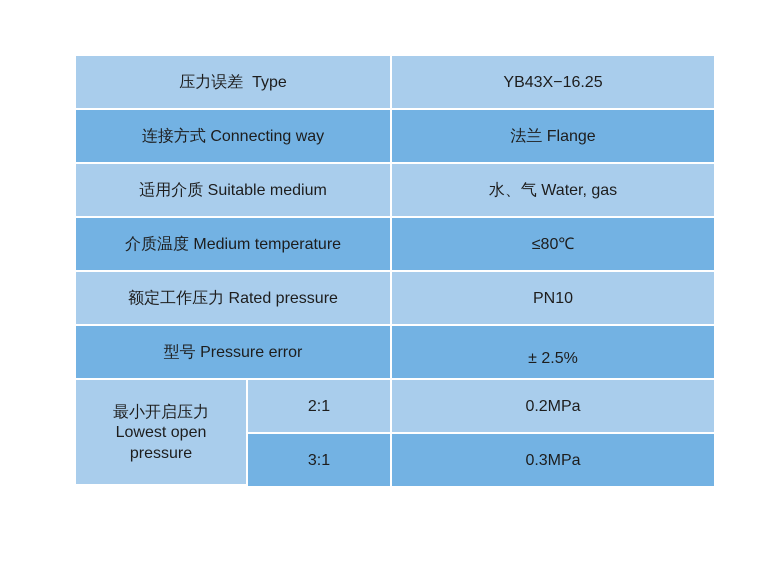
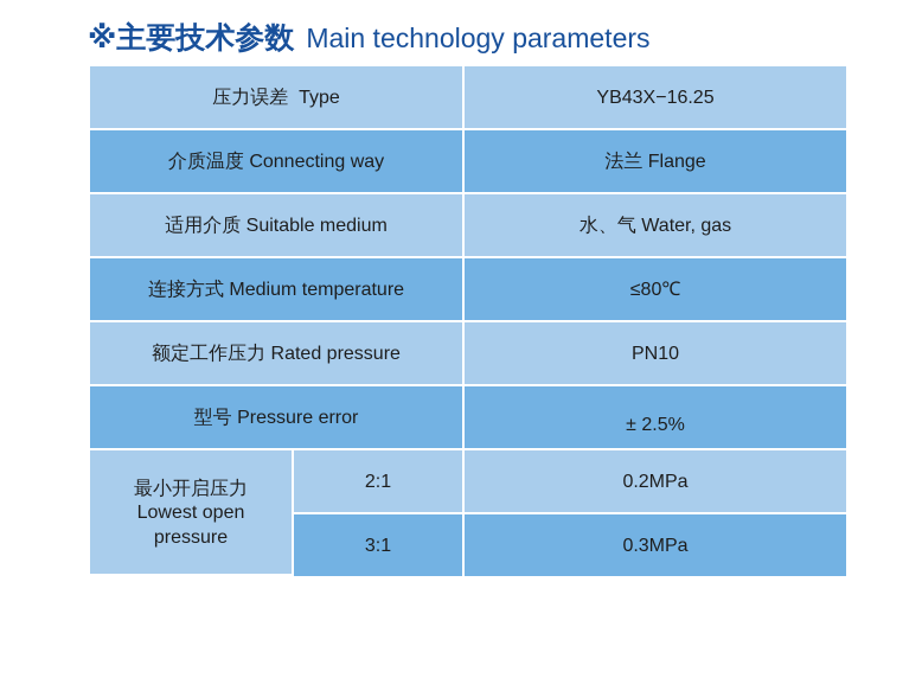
+ ※主要技术参数 Main technology parameters
  压力误差 Type	YB43X−16.25
- 连接方式 Connecting way	法兰 Flange
+ 介质温度 Connecting way	法兰 Flange
  适用介质 Suitable medium	水、气 Water, gas
- 介质温度 Medium temperature	≤80℃
+ 连接方式 Medium temperature	≤80℃
  额定工作压力 Rated pressure	PN10
  型号 Pressure error	± 2.5%
  最小开启压力 Lowest open pressure	2:1	0.2MPa
  3:1	0.3MPa
